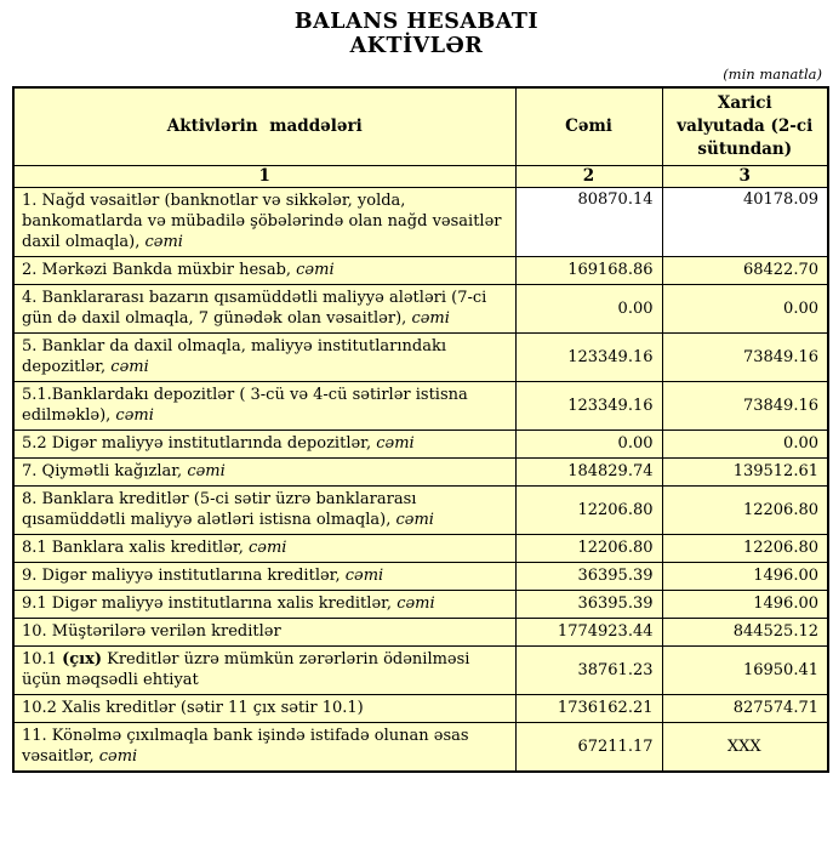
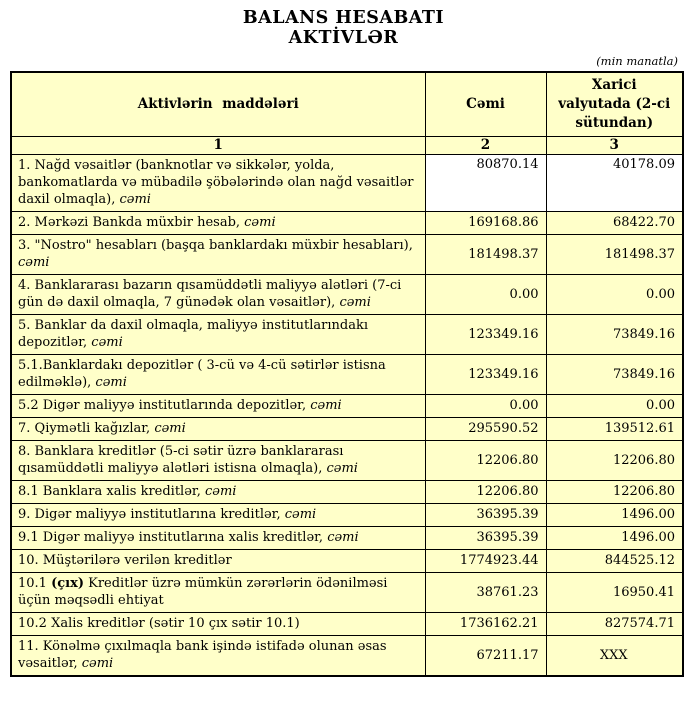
  BALANS HESABATI
  AKTİVLƏR
  (min manatla)
  Aktivlərin maddələri	Cəmi	Xarici valyutada (2-ci sütundan)
  1	2	3
  1. Nağd vəsaitlər (banknotlar və sikkələr, yolda, bankomatlarda və mübadilə şöbələrində olan nağd vəsaitlər daxil olmaqla), cəmi	80870.14	40178.09
  2. Mərkəzi Bankda müxbir hesab, cəmi	169168.86	68422.70
+ 3. "Nostro" hesabları (başqa banklardakı müxbir hesabları), cəmi	181498.37	181498.37
  4. Banklararası bazarın qısamüddətli maliyyə alətləri (7-ci gün də daxil olmaqla, 7 günədək olan vəsaitlər), cəmi	0.00	0.00
  5. Banklar da daxil olmaqla, maliyyə institutlarındakı depozitlər, cəmi	123349.16	73849.16
  5.1.Banklardakı depozitlər ( 3-cü və 4-cü sətirlər istisna edilməklə), cəmi	123349.16	73849.16
  5.2 Digər maliyyə institutlarında depozitlər, cəmi	0.00	0.00
- 7. Qiymətli kağızlar, cəmi	184829.74	139512.61
+ 7. Qiymətli kağızlar, cəmi	295590.52	139512.61
  8. Banklara kreditlər (5-ci sətir üzrə banklararası qısamüddətli maliyyə alətləri istisna olmaqla), cəmi	12206.80	12206.80
  8.1 Banklara xalis kreditlər, cəmi	12206.80	12206.80
  9. Digər maliyyə institutlarına kreditlər, cəmi	36395.39	1496.00
  9.1 Digər maliyyə institutlarına xalis kreditlər, cəmi	36395.39	1496.00
  10. Müştərilərə verilən kreditlər	1774923.44	844525.12
  10.1 (çıx) Kreditlər üzrə mümkün zərərlərin ödənilməsi üçün məqsədli ehtiyat	38761.23	16950.41
- 10.2 Xalis kreditlər (sətir 11 çıx sətir 10.1)	1736162.21	827574.71
+ 10.2 Xalis kreditlər (sətir 10 çıx sətir 10.1)	1736162.21	827574.71
  11. Könəlmə çıxılmaqla bank işində istifadə olunan əsas vəsaitlər, cəmi	67211.17	XXX
